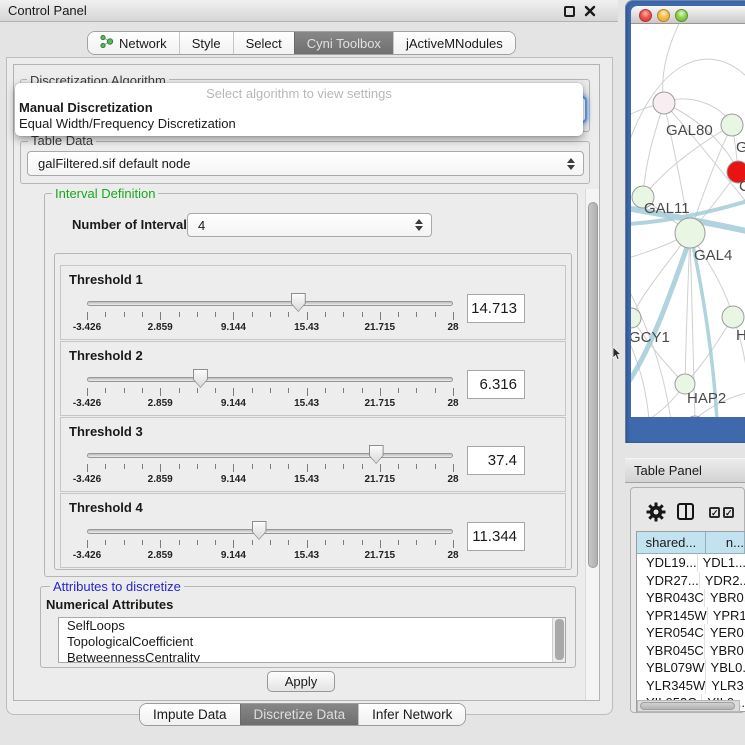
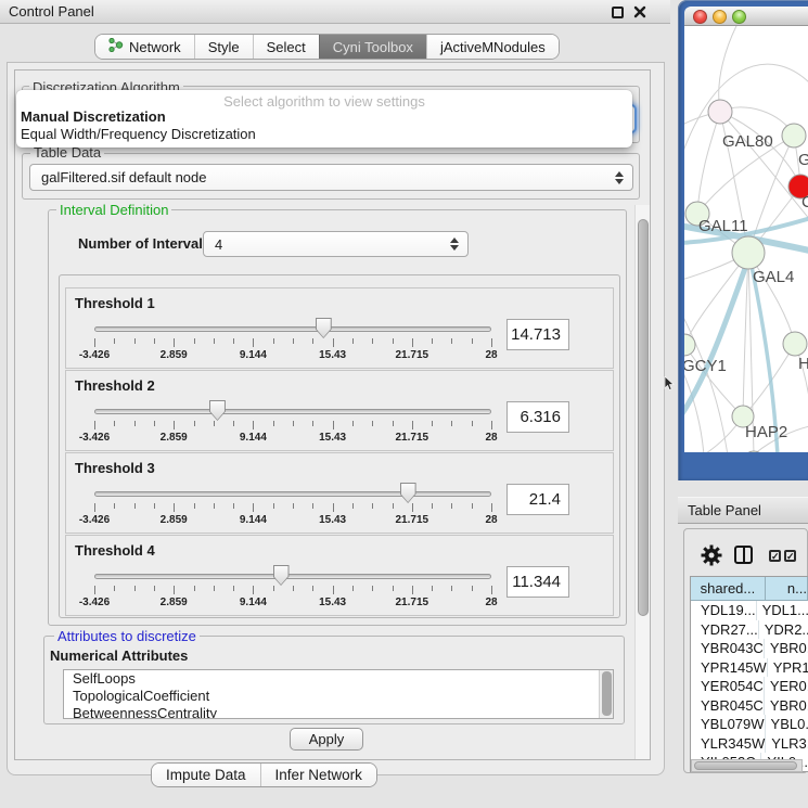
  Control Panel
  Network
  Style
  Select
  Cyni Toolbox
  jActiveMNodules
  Discretization Algorithm
  Table Data
  galFiltered.sif default node
  Select algorithm to view settings
  Manual Discretization
  Equal Width/Frequency Discretization
  Interval Definition
  Number of Interval
  4
  Threshold 1
  -3.426
  2.859
  9.144
  15.43
  21.715
  28
  14.713
  Threshold 2
  -3.426
  2.859
  9.144
  15.43
  21.715
  28
  6.316
  Threshold 3
  -3.426
  2.859
  9.144
  15.43
  21.715
  28
- 37.4
+ 21.4
  Threshold 4
  -3.426
  2.859
  9.144
  15.43
  21.715
  28
  11.344
  Attributes to discretize
  Numerical Attributes
  SelfLoops
  TopologicalCoefficient
  BetweennessCentrality
  Apply
  Impute Data
- Discretize Data
  Infer Network
  GAL80
  C
  GAL11
  GAL4
  GCY1
  H
  HAP2
  Table Panel
  ✓
  ✓
  shared...
  n...
  YDL19...
  YDL1...
  YDR27...
  YDR2.
  YBR043C
  YPR145W
  YER054C
  YBR045C
  YBL079W
  YBL0.
  YLR345W
